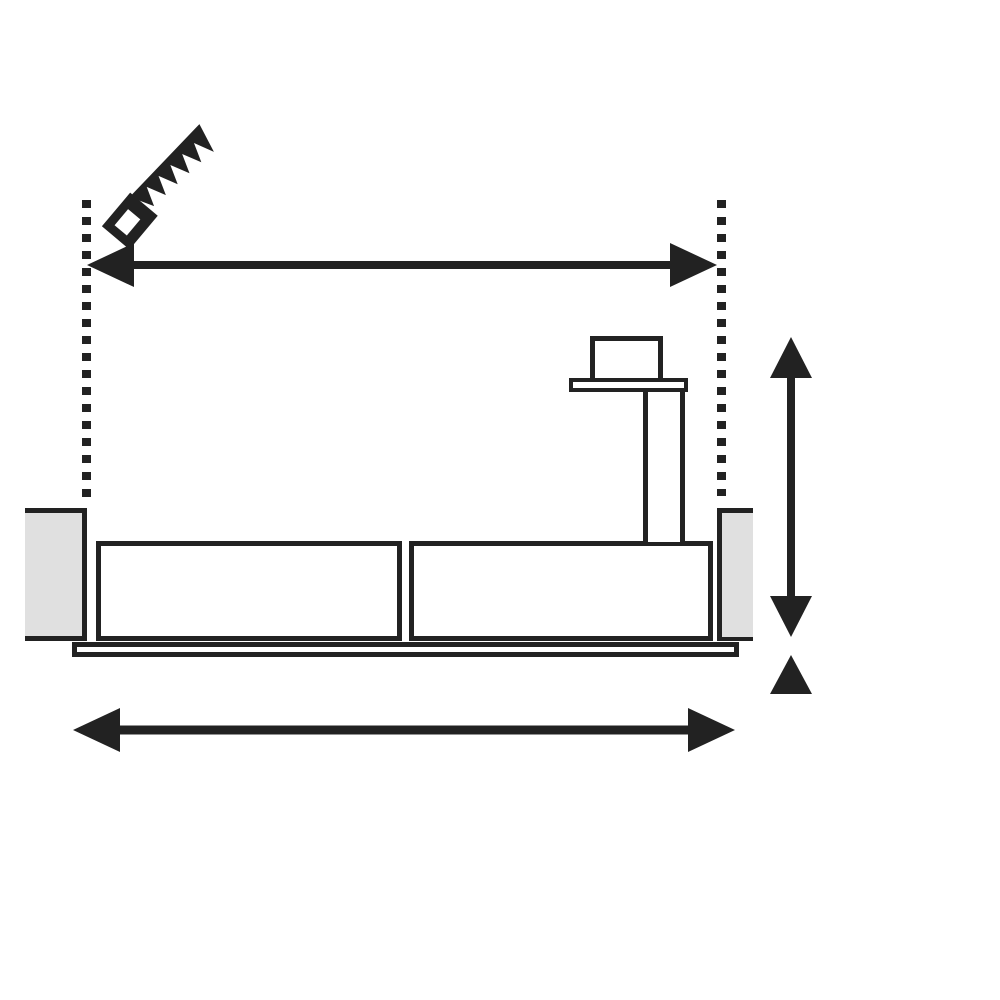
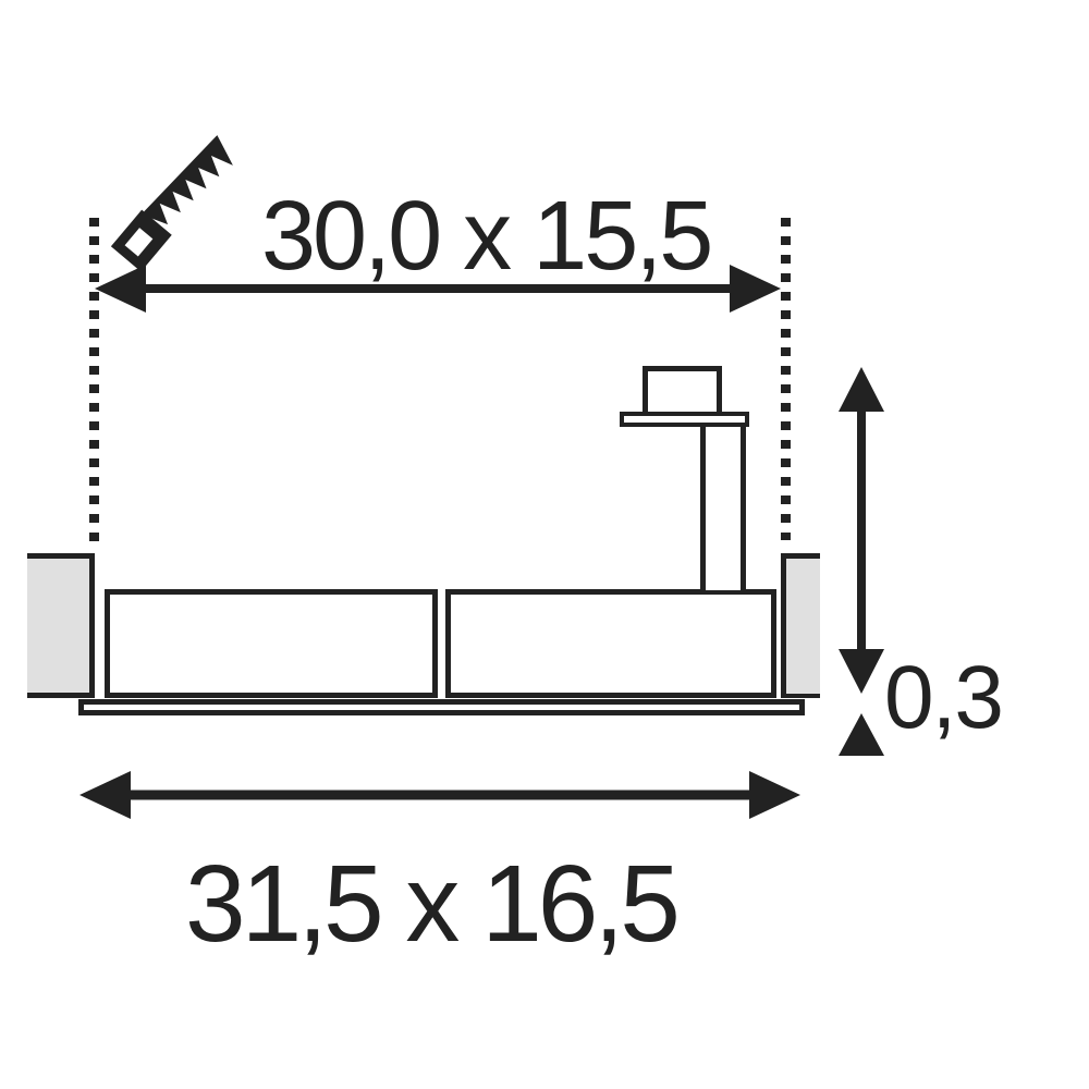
+ 30,0 x 15,5
+ 0,3
+ 31,5 x 16,5
